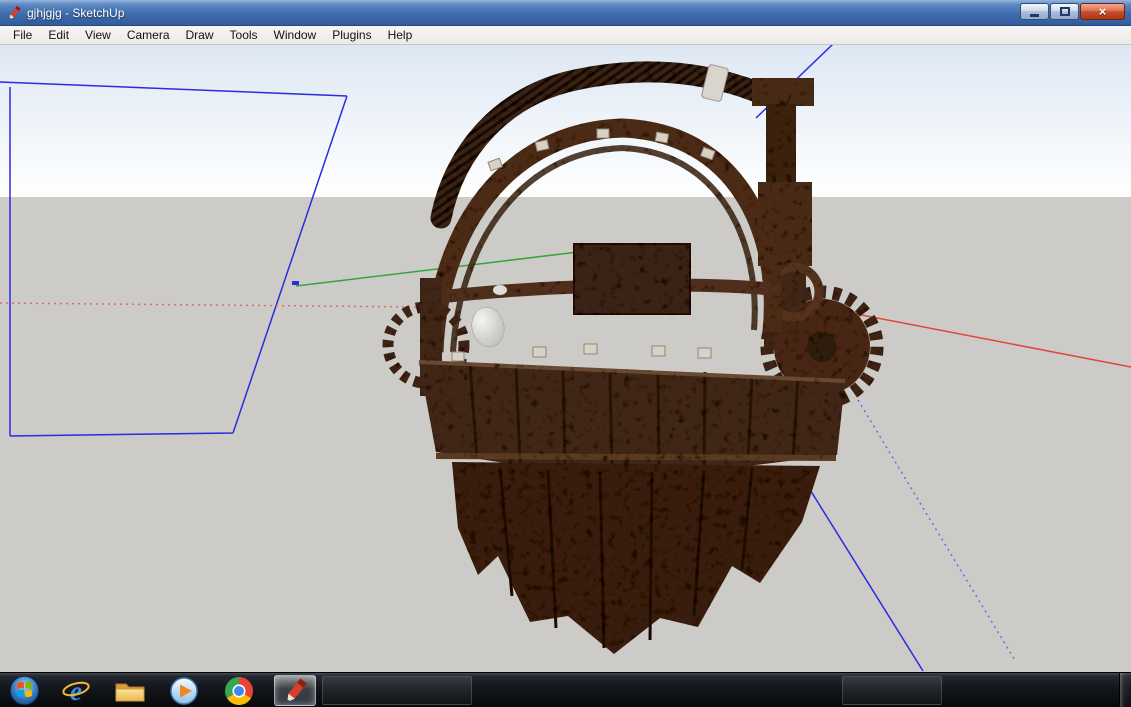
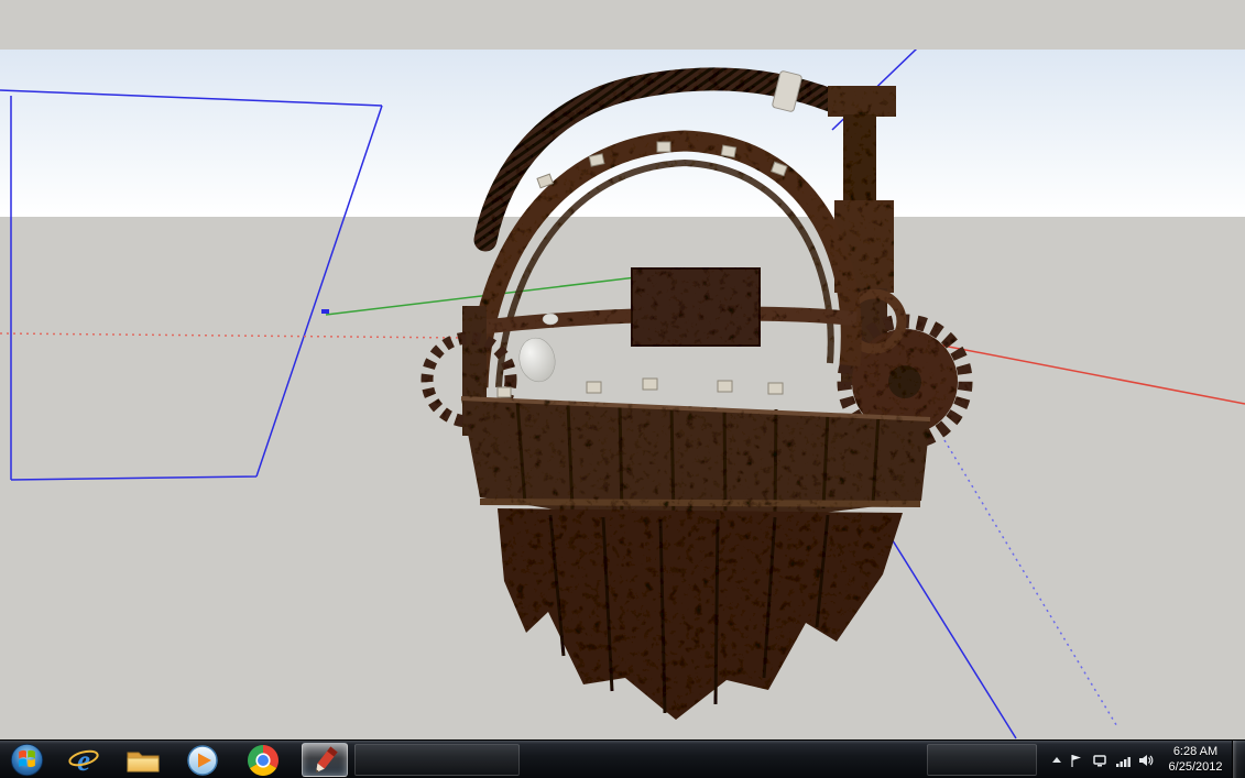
- gjhjgjg - SketchUp
- ×
- File
- Edit
- View
- Camera
- Draw
- Tools
- Window
- Plugins
- Help
  e
+ 6:28 AM
+ 6/25/2012
